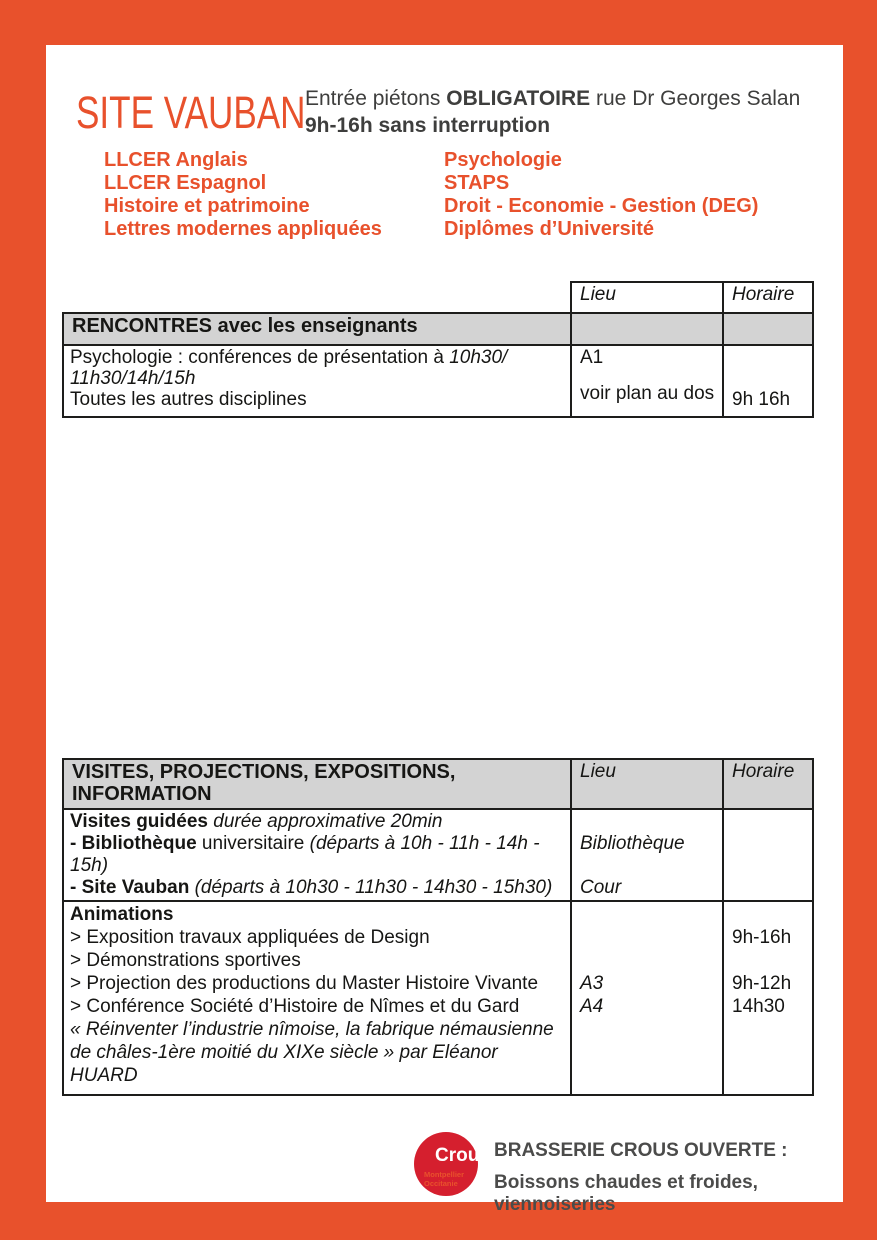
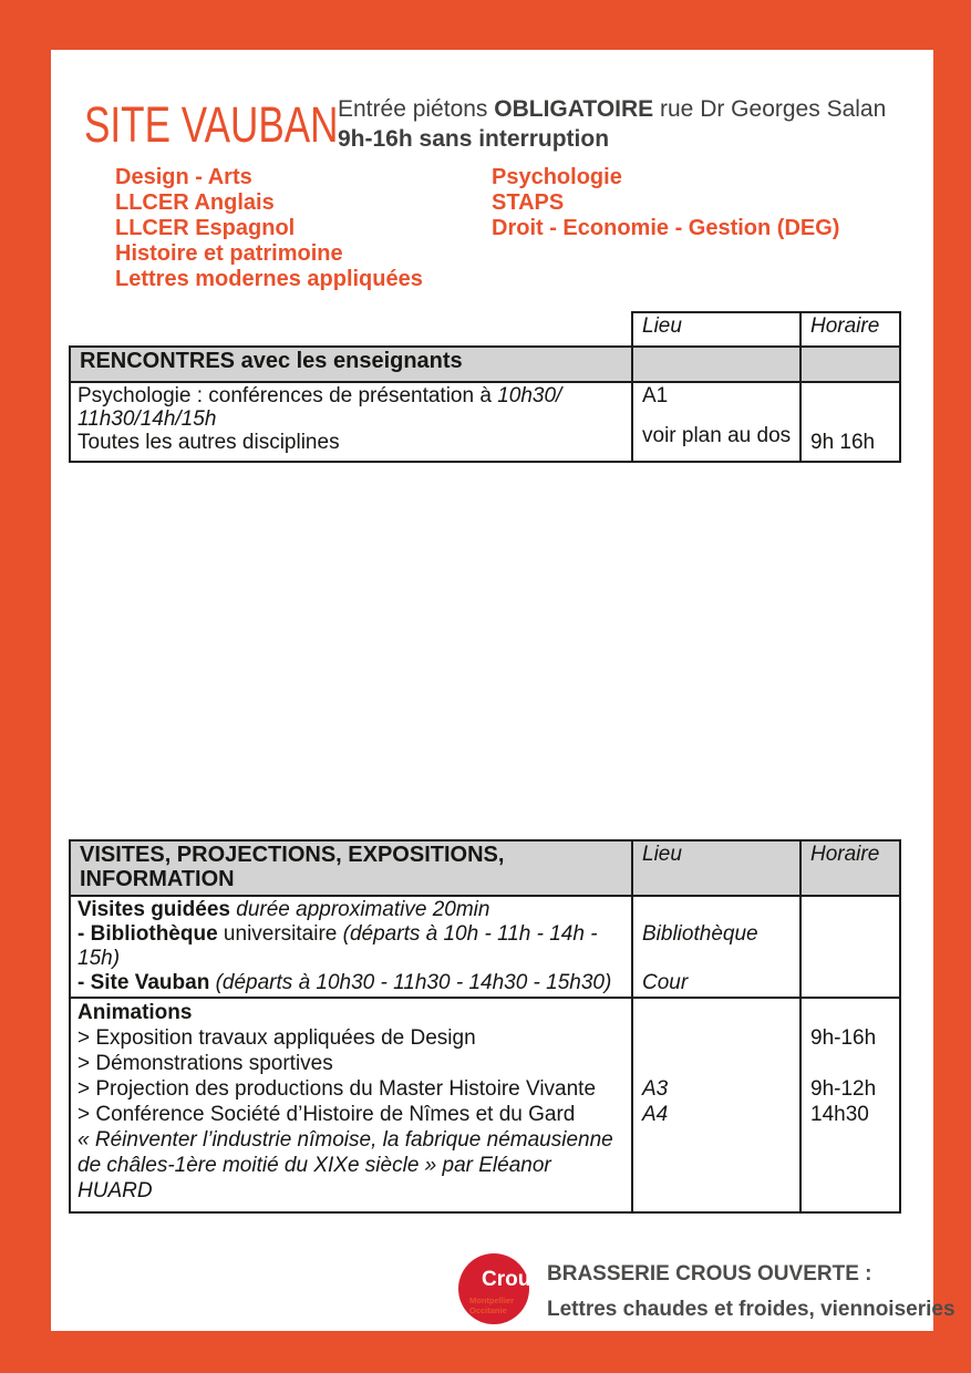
  SITE VAUBAN
  Entrée piétons OBLIGATOIRE rue Dr Georges Salan
  9h-16h sans interruption
+ Design - Arts
  LLCER Anglais
  LLCER Espagnol
  Histoire et patrimoine
  Lettres modernes appliquées
  Psychologie
  STAPS
  Droit - Economie - Gestion (DEG)
- Diplômes d’Université
  	Lieu	Horaire
  RENCONTRES avec les enseignants
  Psychologie : conférences de présentation à 10h30/ 11h30/14h/15h Toutes les autres disciplines	A1 voir plan au dos	9h 16h
  VISITES, PROJECTIONS, EXPOSITIONS,INFORMATION	Lieu	Horaire
  Visites guidées durée approximative 20min - Bibliothèque universitaire (départs à 10h - 11h - 14h - 15h) - Site Vauban (départs à 10h30 - 11h30 - 14h30 - 15h30)	Bibliothèque Cour
  Animations > Exposition travaux appliquées de Design > Démonstrations sportives > Projection des productions du Master Histoire Vivante > Conférence Société d’Histoire de Nîmes et du Gard « Réinventer l’industrie nîmoise, la fabrique némausienne de châles-1ère moitié du XIXe siècle » par Eléanor HUARD	A3 A4	9h-16h 9h-12h 14h30
  Crous
  Montpellier
  Occitanie
  BRASSERIE CROUS OUVERTE :
- Boissons chaudes et froides, viennoiseries
+ Lettres chaudes et froides, viennoiseries
